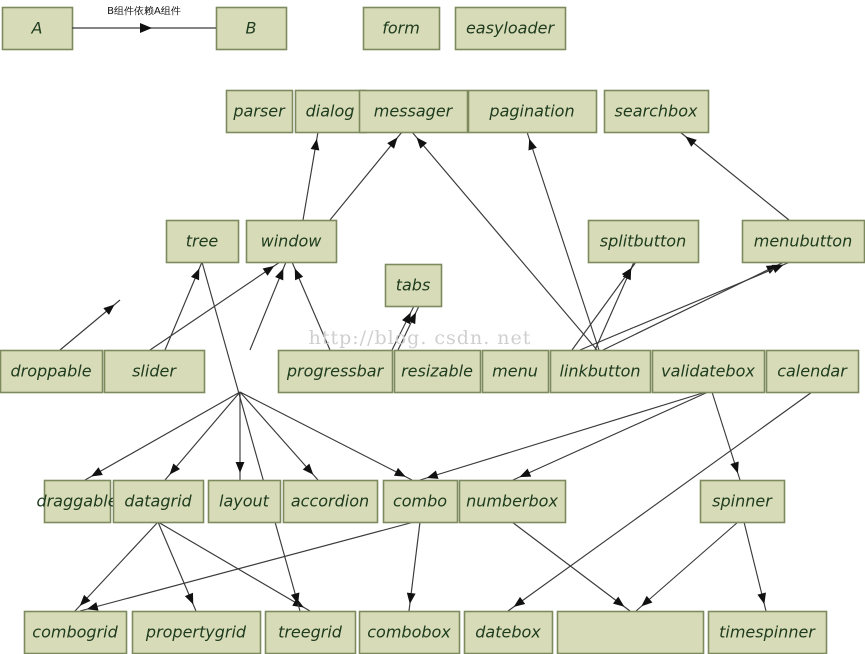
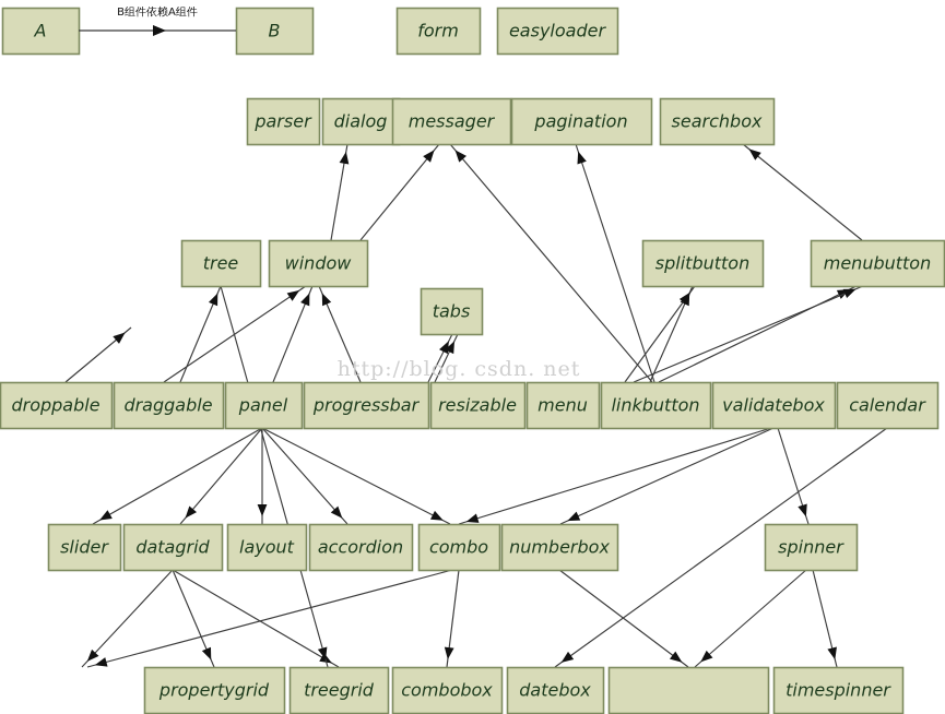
  http://blog. csdn. net
  A
  B
  B组件依赖A组件
  form
  easyloader
  parser
  dialog
  messager
  pagination
  searchbox
  tree
  window
  splitbutton
  menubutton
  tabs
  droppable
- slider
+ draggable
+ panel
  progressbar
  resizable
  menu
  linkbutton
  validatebox
  calendar
- draggable
+ slider
  datagrid
  layout
  accordion
  combo
  numberbox
  spinner
- combogrid
  propertygrid
  treegrid
  combobox
  datebox
  timespinner
